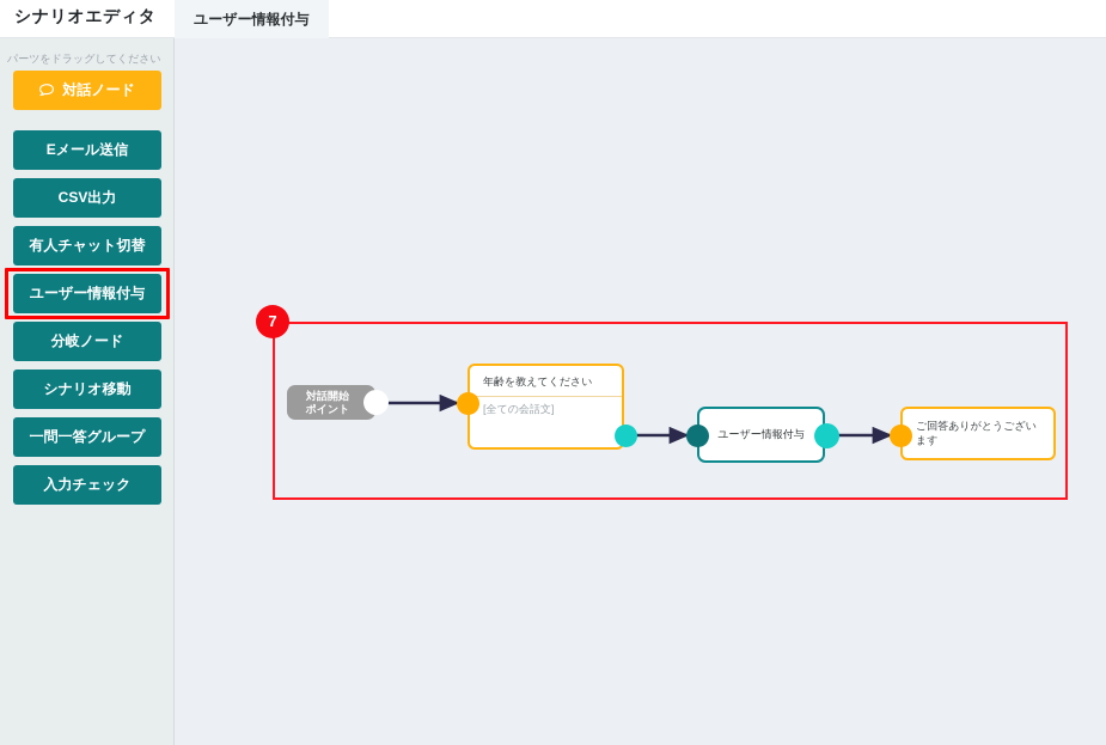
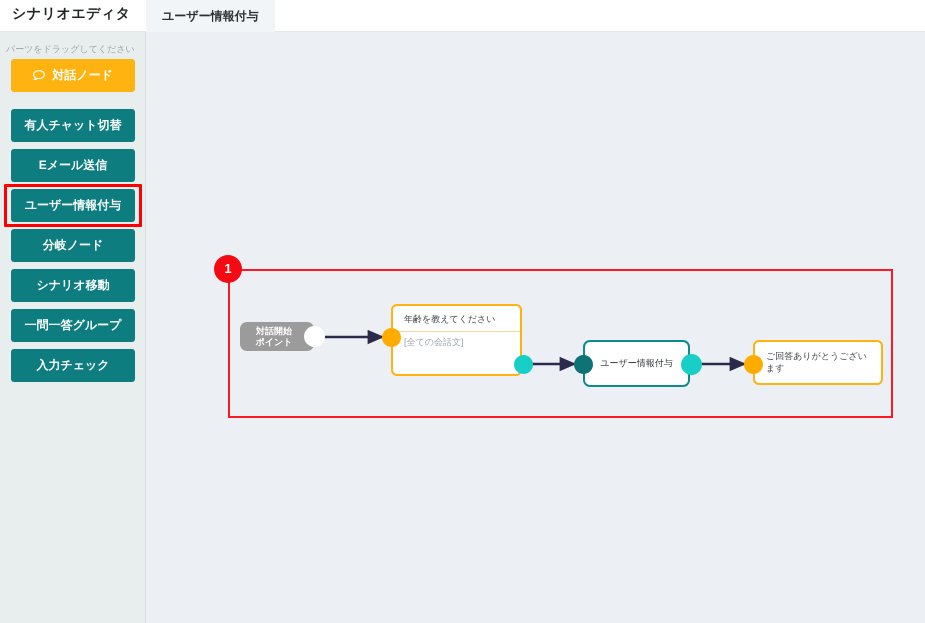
  シナリオエディタ
  ユーザー情報付与
  パーツをドラッグしてください
  対話ノード
- Eメール送信
+ 有人チャット切替
- CSV出力
- 有人チャット切替
+ Eメール送信
  ユーザー情報付与
  分岐ノード
  シナリオ移動
  一問一答グループ
  入力チェック
- 7
+ 1
  対話開始
  ポイント
  年齢を教えてください
  [全ての会話文]
  ユーザー情報付与
  ご回答ありがとうございます
